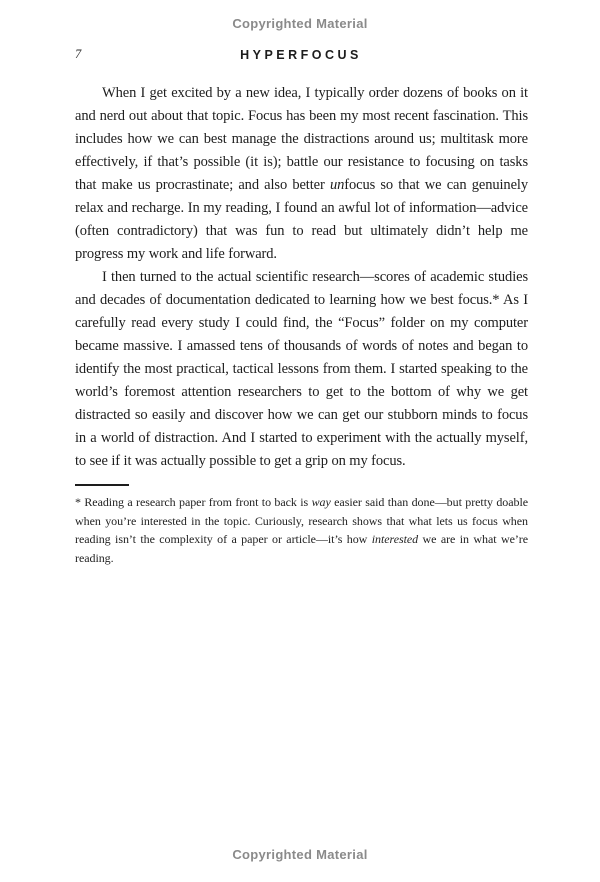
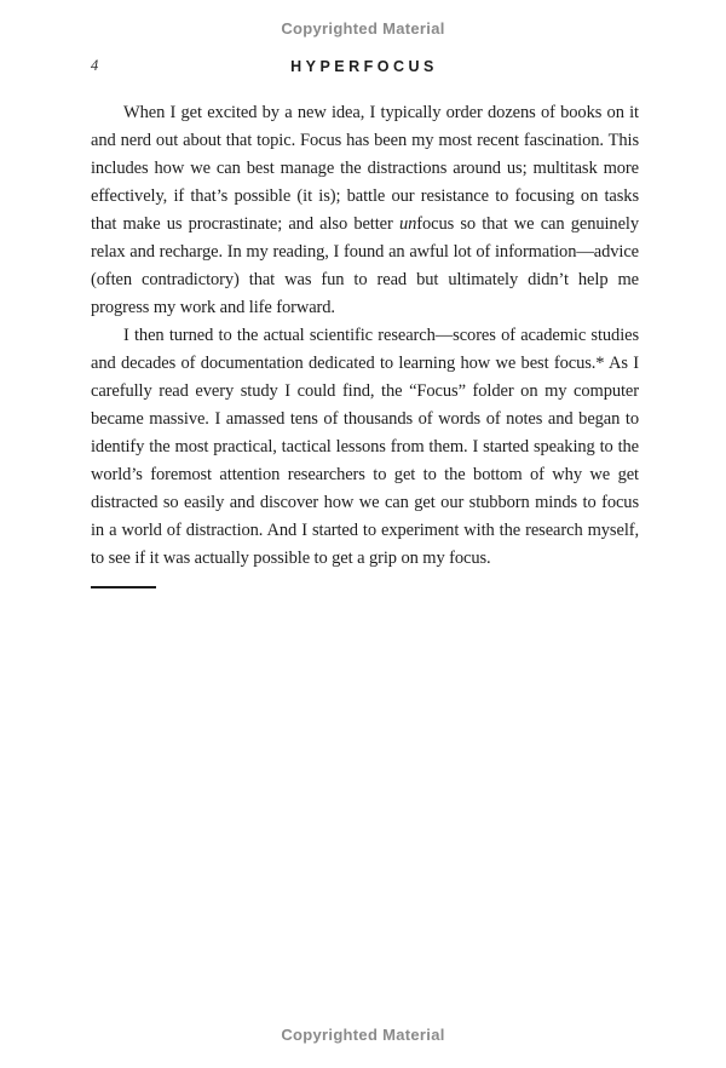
  Copyrighted Material
- 7
+ 4
  HYPERFOCUS
  When I get excited by a new idea, I typically order dozens of books on it and nerd out about that topic. Focus has been my most recent fascination. This includes how we can best manage the distractions around us; multitask more effectively, if that’s possible (it is); battle our resistance to focusing on tasks that make us procrastinate; and also better unfocus so that we can genuinely relax and recharge. In my reading, I found an awful lot of information—advice (often contradictory) that was fun to read but ultimately didn’t help me progress my work and life forward.
- I then turned to the actual scientific research—scores of academic studies and decades of documentation dedicated to learning how we best focus.* As I carefully read every study I could find, the “Focus” folder on my computer became massive. I amassed tens of thousands of words of notes and began to identify the most practical, tactical lessons from them. I started speaking to the world’s foremost attention researchers to get to the bottom of why we get distracted so easily and discover how we can get our stubborn minds to focus in a world of distraction. And I started to experiment with the actually myself, to see if it was actually possible to get a grip on my focus.
+ I then turned to the actual scientific research—scores of academic studies and decades of documentation dedicated to learning how we best focus.* As I carefully read every study I could find, the “Focus” folder on my computer became massive. I amassed tens of thousands of words of notes and began to identify the most practical, tactical lessons from them. I started speaking to the world’s foremost attention researchers to get to the bottom of why we get distracted so easily and discover how we can get our stubborn minds to focus in a world of distraction. And I started to experiment with the research myself, to see if it was actually possible to get a grip on my focus.
- * Reading a research paper from front to back is way easier said than done—but pretty doable when you’re interested in the topic. Curiously, research shows that what lets us focus when reading isn’t the complexity of a paper or article—it’s how interested we are in what we’re reading.
  Copyrighted Material
